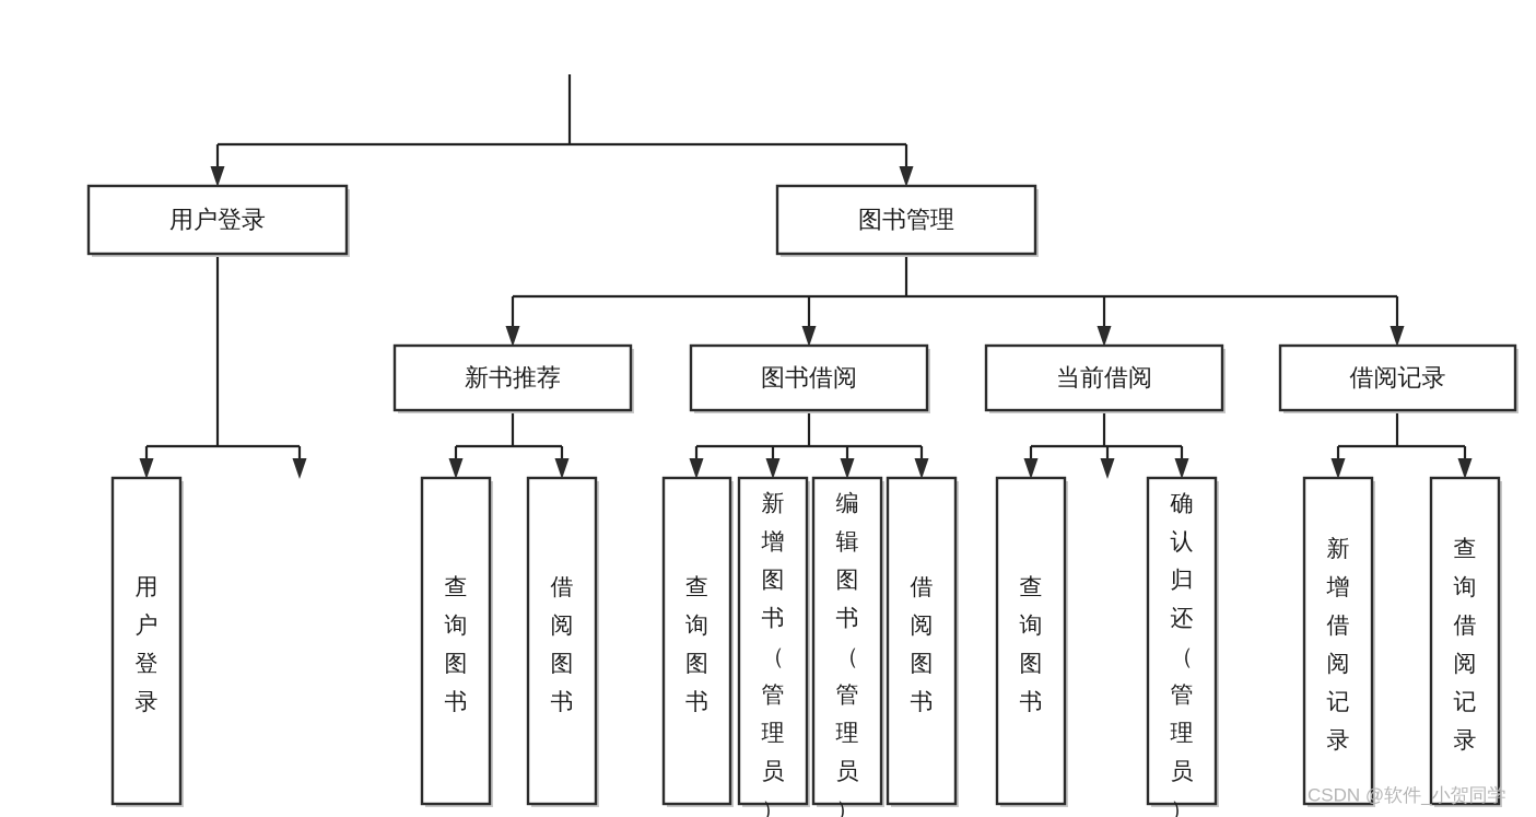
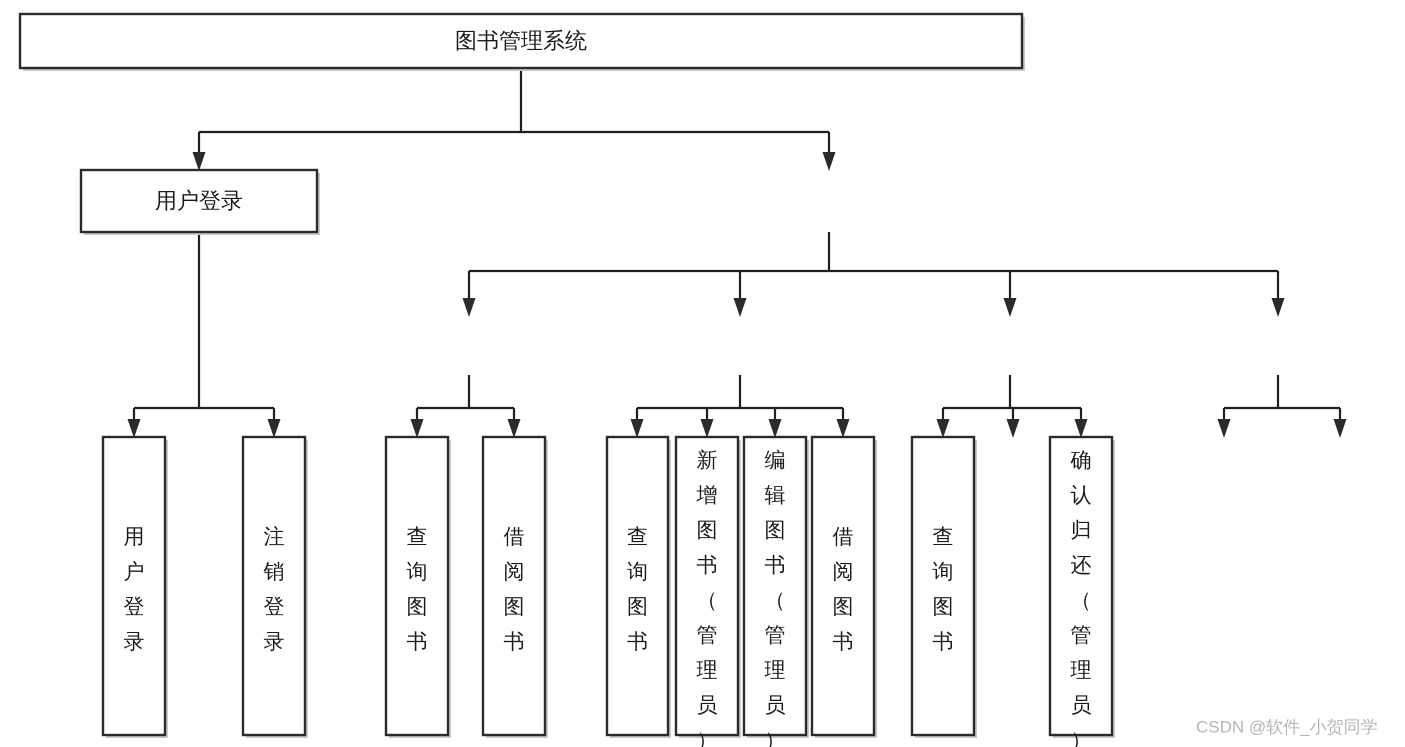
+ 图书管理系统
  用户登录
- 图书管理
- 新书推荐
- 图书借阅
- 当前借阅
- 借阅记录
  用户登录
+ 注销登录
  查询图书
  借阅图书
  查询图书
  新增图书（管理员）
  编辑图书（管理员）
  借阅图书
  查询图书
  确认归还（管理员）
- 新增借阅记录
- 查询借阅记录
  CSDN @软件_小贺同学
